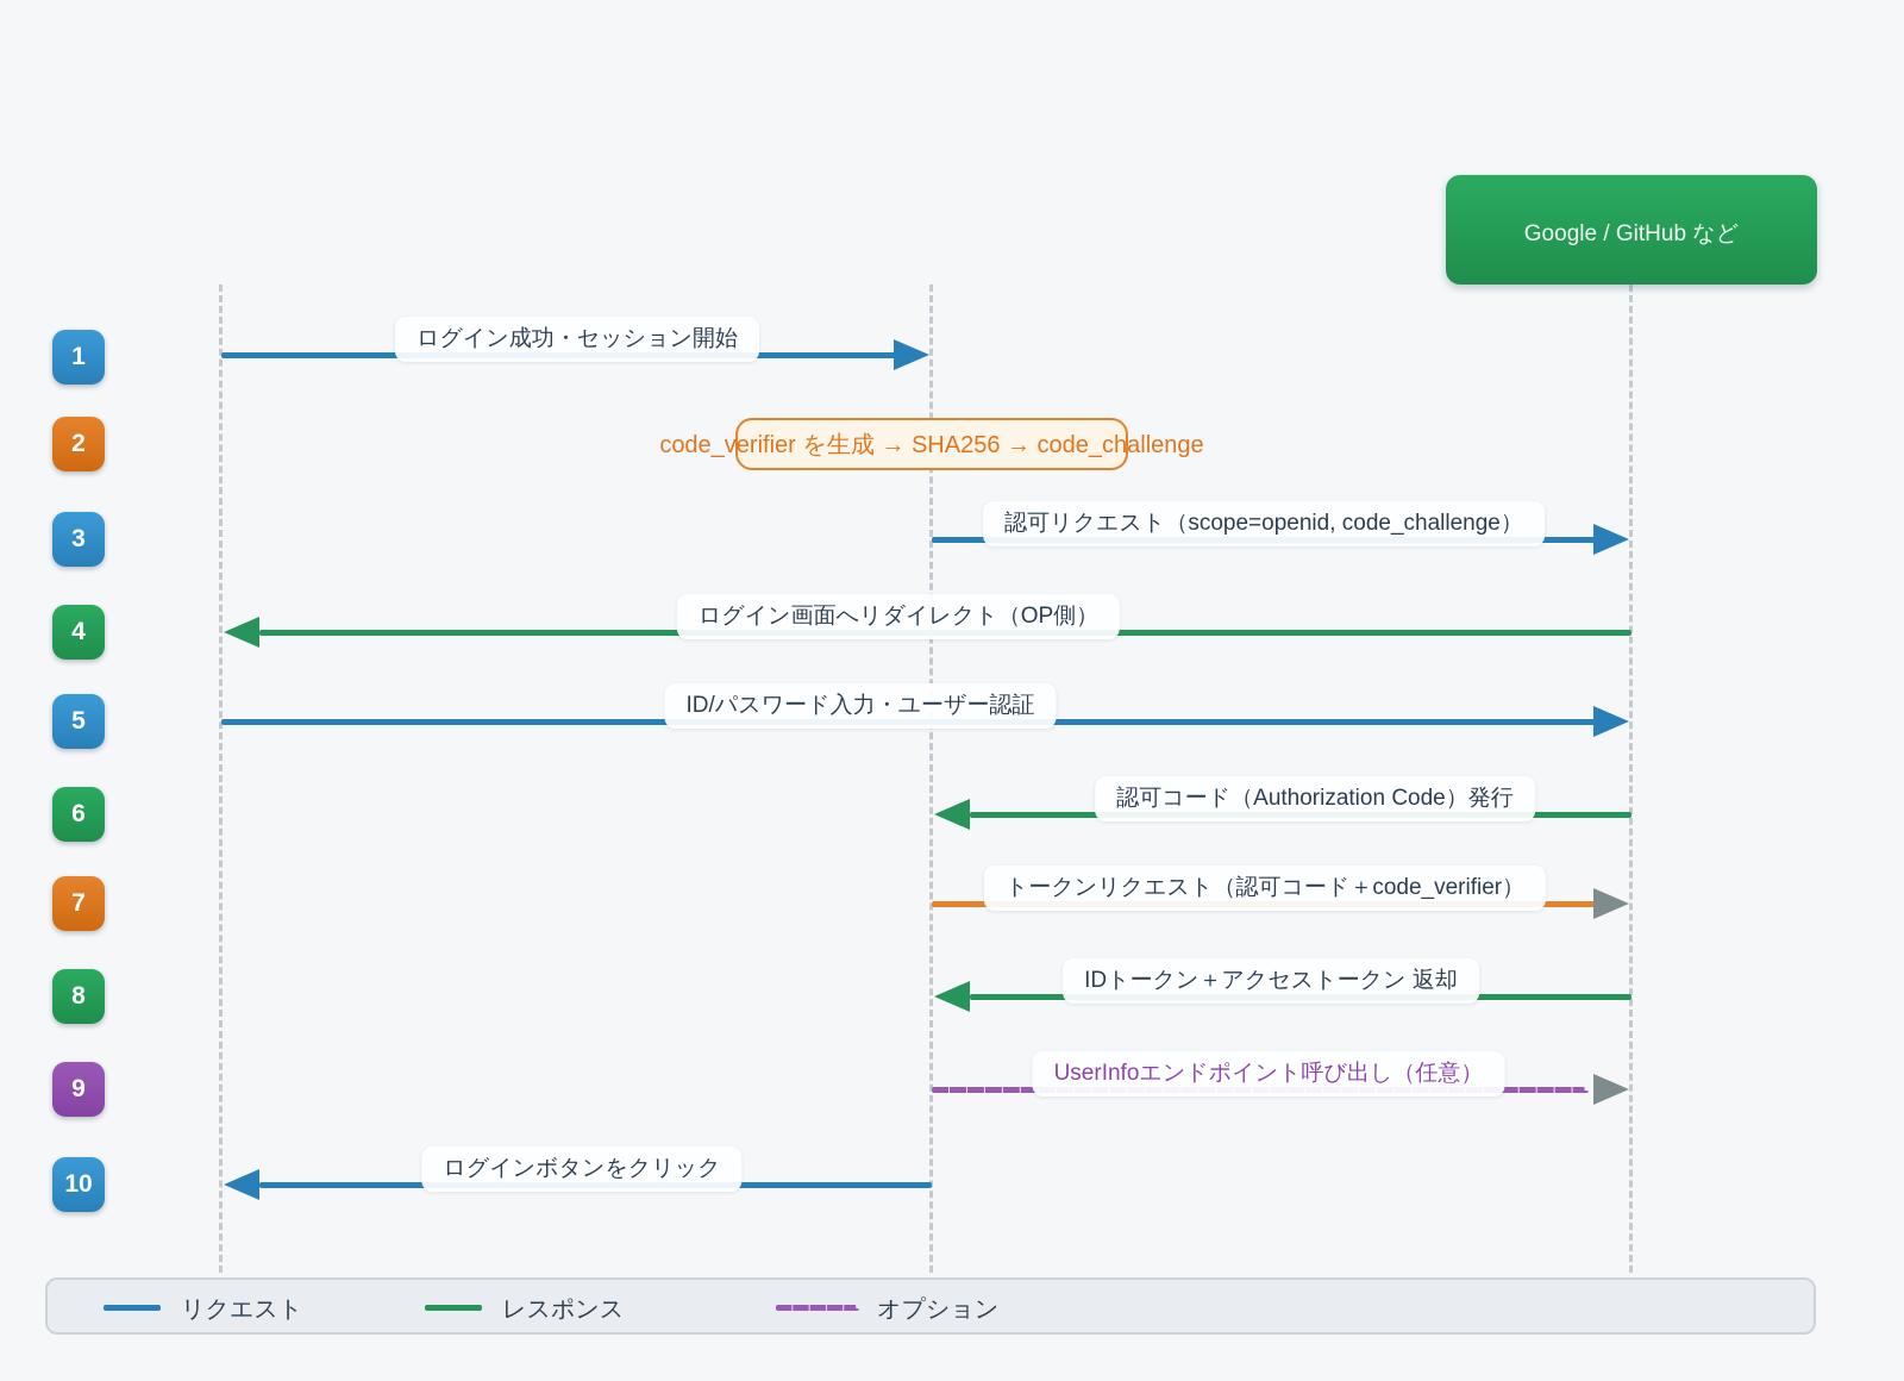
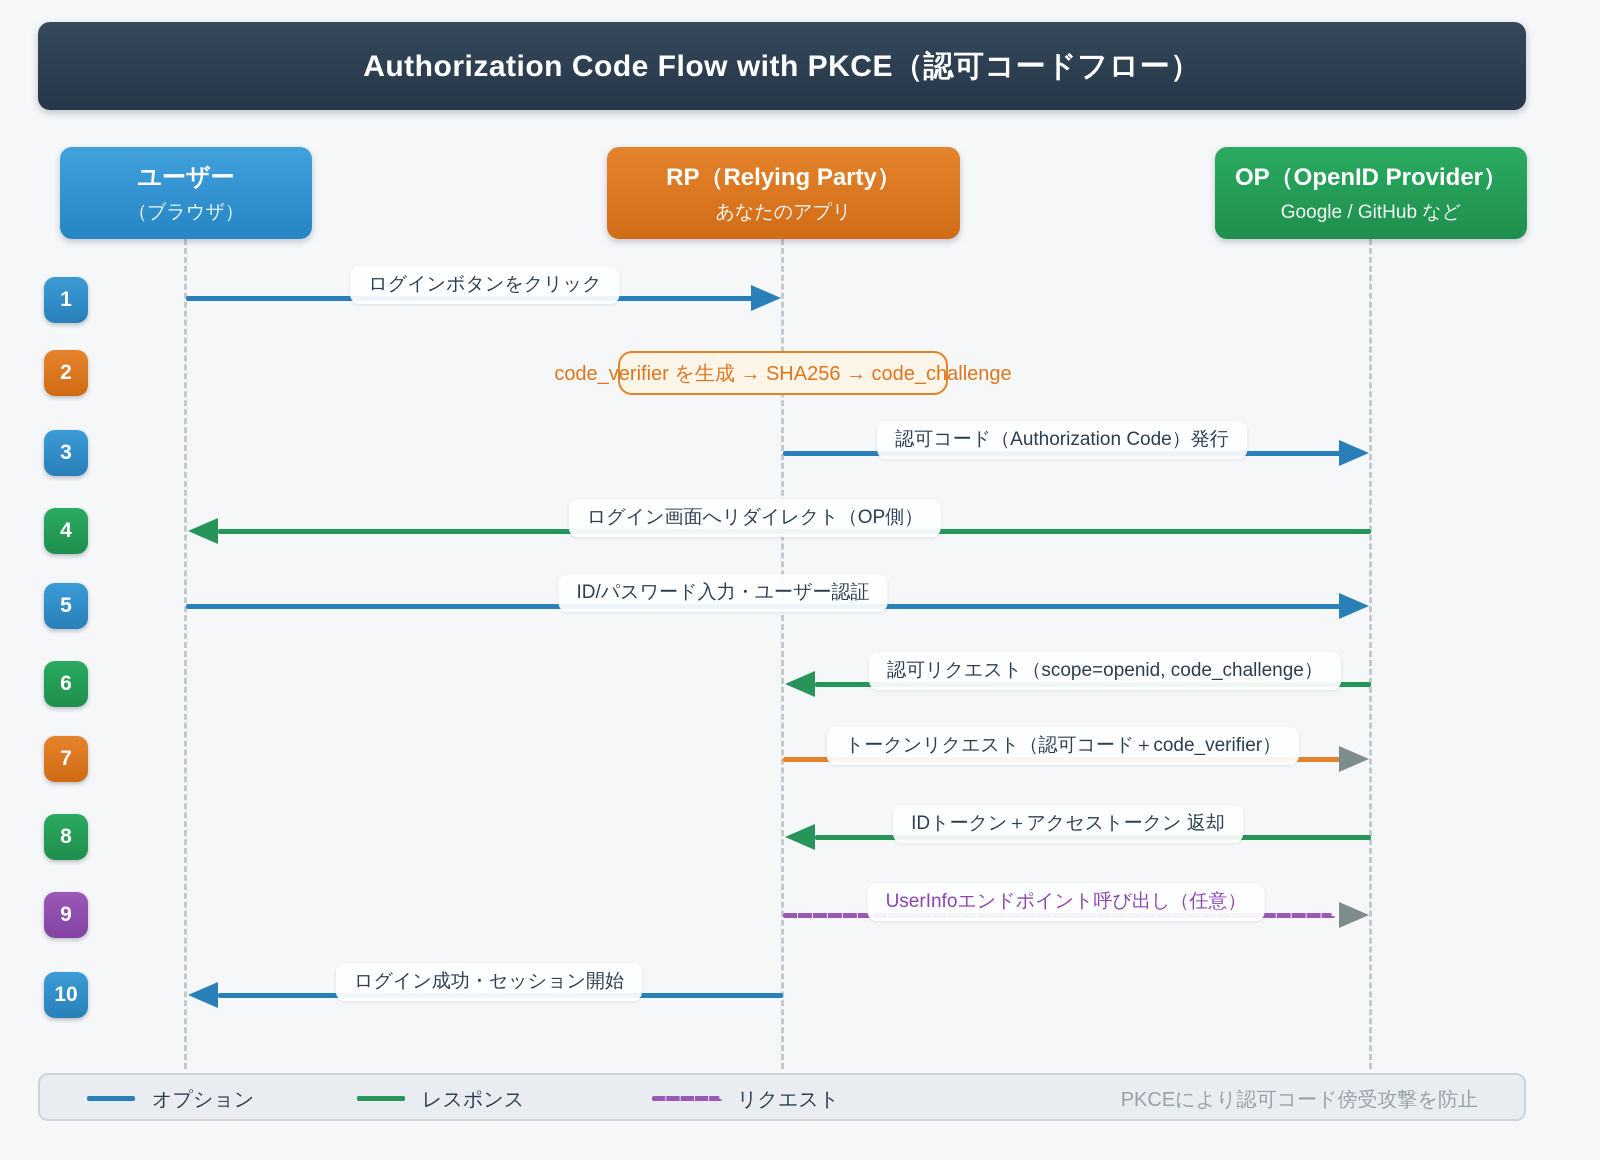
+ Authorization Code Flow with PKCE（認可コードフロー）
+ ユーザー
+ （ブラウザ）
+ RP（Relying Party）
+ あなたのアプリ
+ OP（OpenID Provider）
  Google / GitHub など
  1
  2
  3
  4
  5
  6
  7
  8
  9
  10
- ログイン成功・セッション開始
+ ログインボタンをクリック
  code_verifier を生成 → SHA256 → code_challenge
- 認可リクエスト（scope=openid, code_challenge）
+ 認可コード（Authorization Code）発行
  ログイン画面へリダイレクト（OP側）
  ID/パスワード入力・ユーザー認証
- 認可コード（Authorization Code）発行
+ 認可リクエスト（scope=openid, code_challenge）
  トークンリクエスト（認可コード＋code_verifier）
  IDトークン＋アクセストークン 返却
  UserInfoエンドポイント呼び出し（任意）
- ログインボタンをクリック
+ ログイン成功・セッション開始
- リクエスト
+ オプション
  レスポンス
- オプション
+ リクエスト
+ PKCEにより認可コード傍受攻撃を防止
